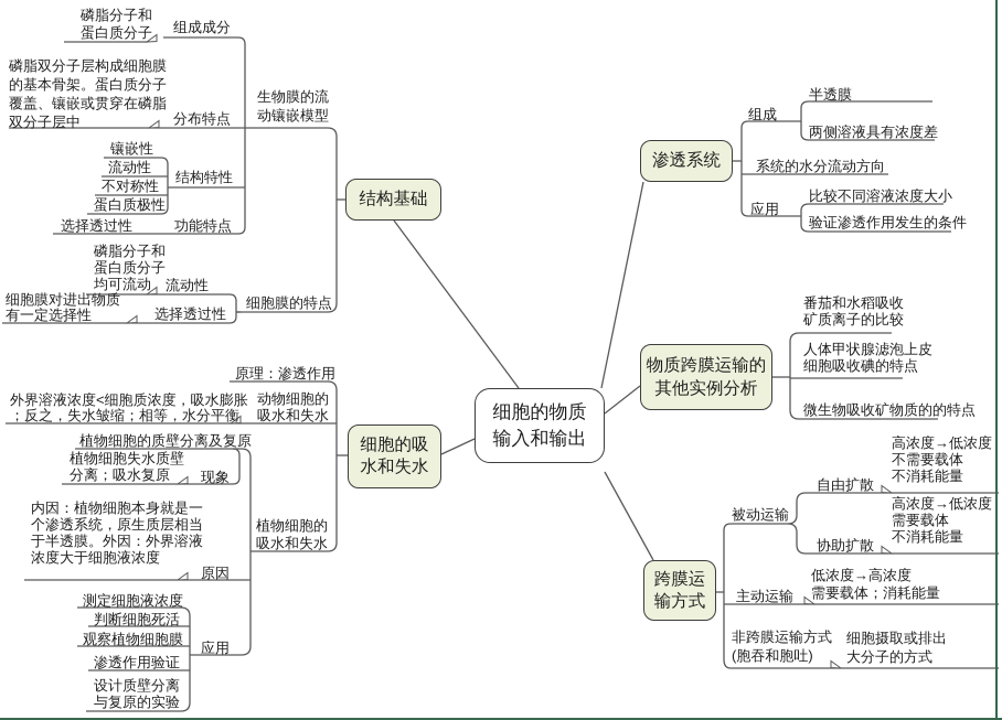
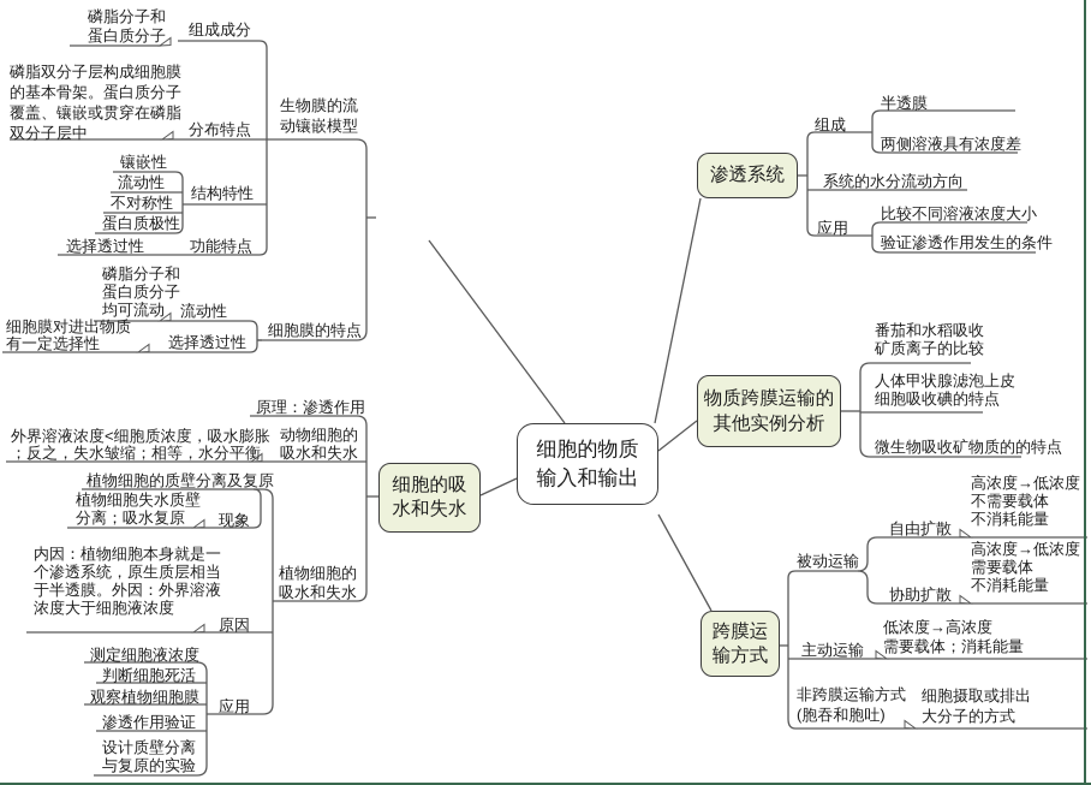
  细胞的物质
  输入和输出
- 结构基础
  渗透系统
  物质跨膜运输的
  其他实例分析
  跨膜运
  输方式
  细胞的吸
  水和失水
  磷脂分子和
  蛋白质分子
  组成成分
  磷脂双分子层构成细胞膜
  的基本骨架。蛋白质分子
  覆盖、镶嵌或贯穿在磷脂
  双分子层中
  分布特点
  镶嵌性
  流动性
  不对称性
  蛋白质极性
  结构特性
  选择透过性
  功能特点
  生物膜的流
  动镶嵌模型
  磷脂分子和
  蛋白质分子
  均可流动
  流动性
  细胞膜对进出物质
  有一定选择性
  选择透过性
  细胞膜的特点
  原理：渗透作用
  外界溶液浓度<细胞质浓度，吸水膨胀
  ；反之，失水皱缩；相等，水分平衡
  动物细胞的
  吸水和失水
  植物细胞的质壁分离及复原
  植物细胞失水质壁
  分离；吸水复原
  现象
  内因：植物细胞本身就是一
  个渗透系统，原生质层相当
  于半透膜。外因：外界溶液
  浓度大于细胞液浓度
  原因
  植物细胞的
  吸水和失水
  应用
  测定细胞液浓度
  判断细胞死活
  观察植物细胞膜
  渗透作用验证
  设计质壁分离
  与复原的实验
  组成
  半透膜
  两侧溶液具有浓度差
  系统的水分流动方向
  应用
  比较不同溶液浓度大小
  验证渗透作用发生的条件
  番茄和水稻吸收
  矿质离子的比较
  人体甲状腺滤泡上皮
  细胞吸收碘的特点
  微生物吸收矿物质的的特点
  被动运输
  自由扩散
  高浓度→低浓度
  不需要载体
  不消耗能量
  协助扩散
  高浓度→低浓度
  需要载体
  不消耗能量
  主动运输
  低浓度→高浓度
  需要载体；消耗能量
  非跨膜运输方式
  (胞吞和胞吐)
  细胞摄取或排出
  大分子的方式
